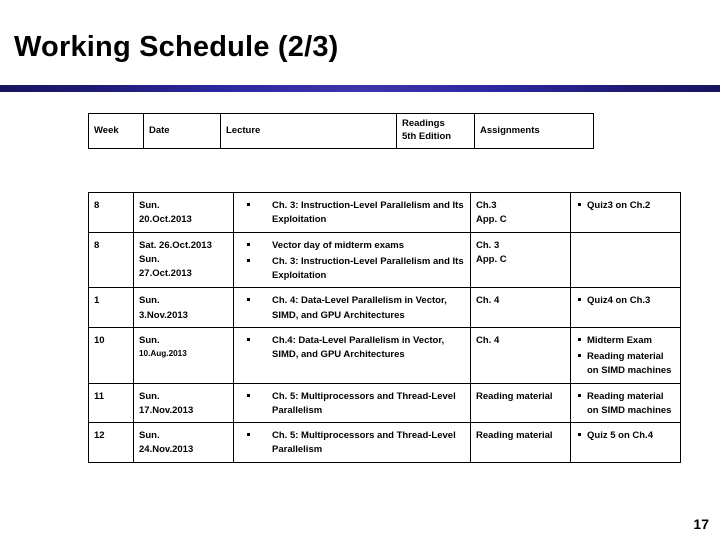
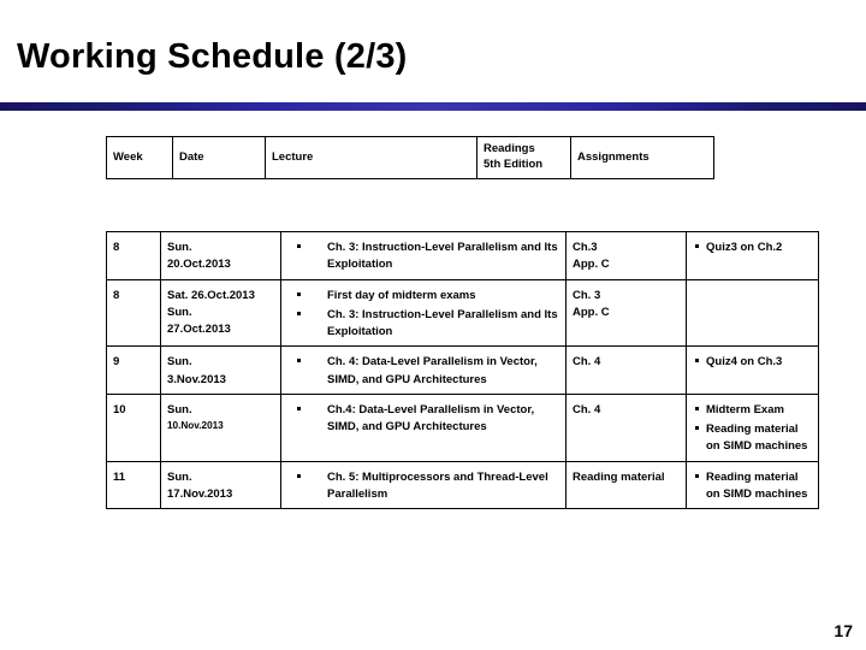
  Working Schedule (2/3)
  Week	Date	Lecture	Readings 5th Edition	Assignments
  8	Sun.20.Oct.2013	Ch. 3: Instruction-Level Parallelism and Its Exploitation	Ch.3App. C	Quiz3 on Ch.2
- 8	Sat. 26.Oct.2013Sun.27.Oct.2013	Vector day of midterm examsCh. 3: Instruction-Level Parallelism and Its Exploitation	Ch. 3App. C
+ 8	Sat. 26.Oct.2013Sun.27.Oct.2013	First day of midterm examsCh. 3: Instruction-Level Parallelism and Its Exploitation	Ch. 3App. C
- 1	Sun.3.Nov.2013	Ch. 4: Data-Level Parallelism in Vector, SIMD, and GPU Architectures	Ch. 4	Quiz4 on Ch.3
+ 9	Sun.3.Nov.2013	Ch. 4: Data-Level Parallelism in Vector, SIMD, and GPU Architectures	Ch. 4	Quiz4 on Ch.3
- 10	Sun.10.Aug.2013	Ch.4: Data-Level Parallelism in Vector, SIMD, and GPU Architectures	Ch. 4	Midterm ExamReading material on SIMD machines
+ 10	Sun.10.Nov.2013	Ch.4: Data-Level Parallelism in Vector, SIMD, and GPU Architectures	Ch. 4	Midterm ExamReading material on SIMD machines
  11	Sun.17.Nov.2013	Ch. 5: Multiprocessors and Thread-Level Parallelism	Reading material	Reading material on SIMD machines
- 12	Sun.24.Nov.2013	Ch. 5: Multiprocessors and Thread-Level Parallelism	Reading material	Quiz 5 on Ch.4
  17
